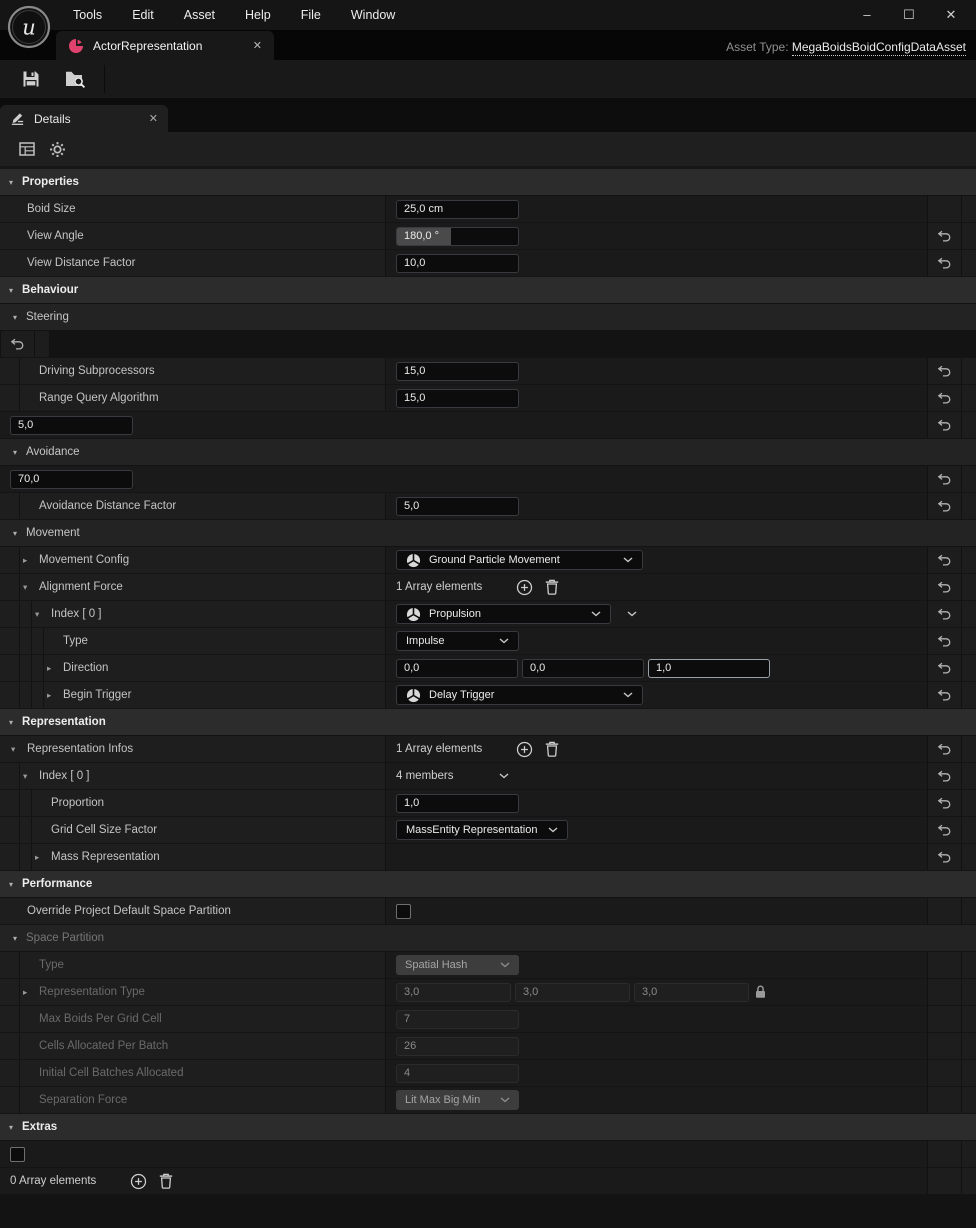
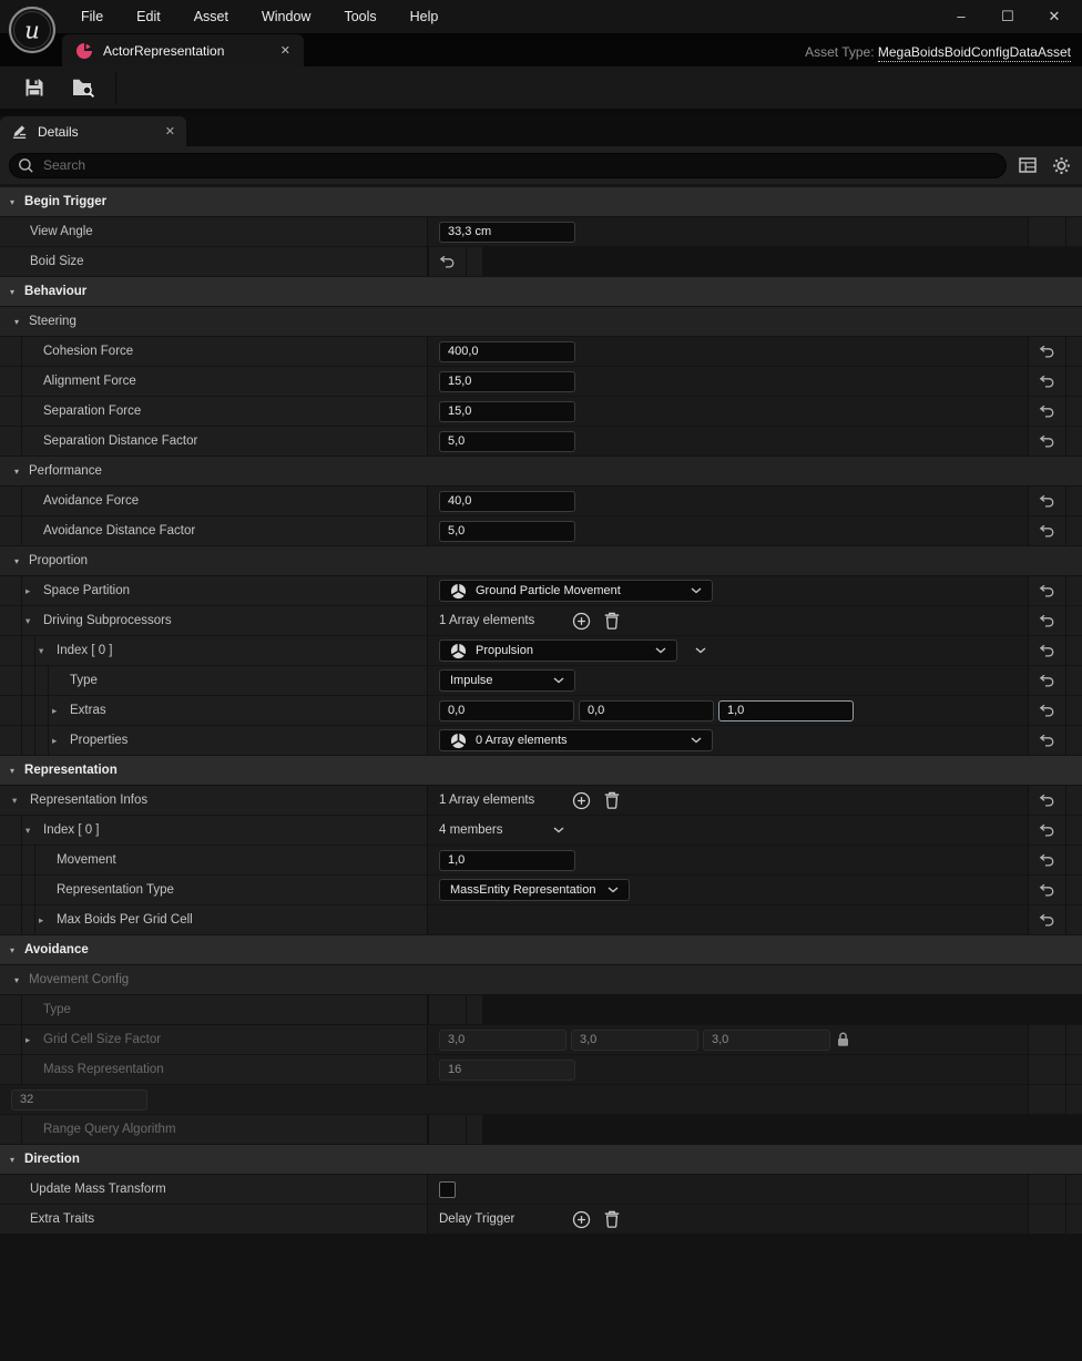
  u
- Tools
+ File
  Edit
  Asset
- Help
+ Window
- File
+ Tools
- Window
+ Help
  –
  ☐
  ✕
  ActorRepresentation
  ✕
  Asset Type: MegaBoidsBoidConfigDataAsset
  Details
  ✕
+ Search
  ▾
- Properties
+ Begin Trigger
- Boid Size
+ View Angle
- 25,0 cm
+ 33,3 cm
- View Angle
+ Boid Size
- 180,0 °
- View Distance Factor
- 10,0
  ▾
  Behaviour
  ▾
  Steering
+ Cohesion Force
+ 400,0
- Driving Subprocessors
+ Alignment Force
  15,0
- Range Query Algorithm
+ Separation Force
  15,0
+ Separation Distance Factor
  5,0
  ▾
- Avoidance
+ Performance
+ Avoidance Force
- 70,0
+ 40,0
  Avoidance Distance Factor
  5,0
  ▾
- Movement
+ Proportion
  ▸
- Movement Config
+ Space Partition
  Ground Particle Movement
  ▾
- Alignment Force
+ Driving Subprocessors
  1 Array elements
  ▾
  Index [ 0 ]
  Propulsion
  Type
  Impulse
  ▸
- Direction
+ Extras
  0,0
  0,0
  1,0
  ▸
- Begin Trigger
+ Properties
- Delay Trigger
+ 0 Array elements
  ▾
  Representation
  ▾
  Representation Infos
  1 Array elements
  ▾
  Index [ 0 ]
  4 members
- Proportion
+ Movement
  1,0
- Grid Cell Size Factor
+ Representation Type
  MassEntity Representation
  ▸
- Mass Representation
+ Max Boids Per Grid Cell
  ▾
- Performance
+ Avoidance
- Override Project Default Space Partition
  ▾
- Space Partition
+ Movement Config
  Type
- Spatial Hash
  ▸
- Representation Type
+ Grid Cell Size Factor
  3,0
  3,0
  3,0
- Max Boids Per Grid Cell
+ Mass Representation
- 7
+ 16
- Cells Allocated Per Batch
- 26
+ 32
- Initial Cell Batches Allocated
- 4
- Separation Force
+ Range Query Algorithm
- Lit Max Big Min
  ▾
- Extras
+ Direction
+ Update Mass Transform
+ Extra Traits
- 0 Array elements
+ Delay Trigger
